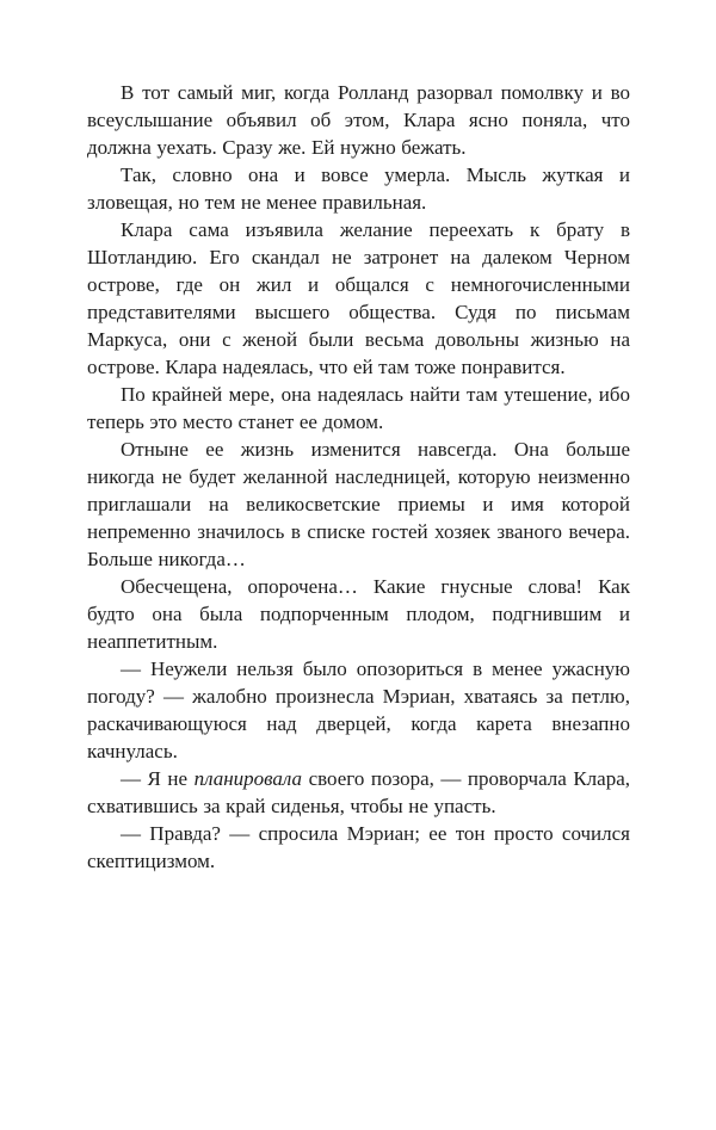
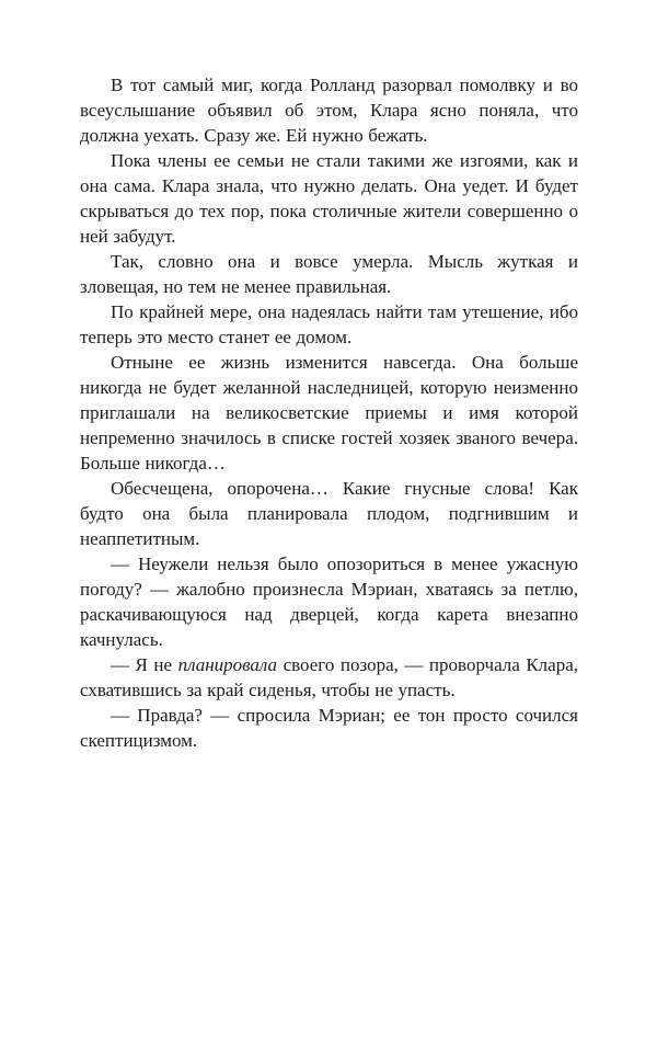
  В тот самый миг, когда Ролланд разорвал помолвку и во всеуслышание объявил об этом, Клара ясно поняла, что должна уехать. Сразу же. Ей нужно бежать.
+ Пока члены ее семьи не стали такими же изгоями, как и она сама. Клара знала, что нужно делать. Она уедет. И будет скрываться до тех пор, пока столичные жители совершенно о ней забудут.
  Так, словно она и вовсе умерла. Мысль жуткая и зловещая, но тем не менее правильная.
- Клара сама изъявила желание переехать к брату в Шотландию. Его скандал не затронет на далеком Черном острове, где он жил и общался с немногочисленными представителями высшего общества. Судя по письмам Маркуса, они с женой были весьма довольны жизнью на острове. Клара надеялась, что ей там тоже понравится.
  По крайней мере, она надеялась найти там утешение, ибо теперь это место станет ее домом.
  Отныне ее жизнь изменится навсегда. Она больше никогда не будет желанной наследницей, которую неизменно приглашали на великосветские приемы и имя которой непременно значилось в списке гостей хозяек званого вечера. Больше никогда…
- Обесчещена, опорочена… Какие гнусные слова! Как будто она была подпорченным плодом, подгнившим и неаппетитным.
+ Обесчещена, опорочена… Какие гнусные слова! Как будто она была планировала плодом, подгнившим и неаппетитным.
  — Неужели нельзя было опозориться в менее ужасную погоду? — жалобно произнесла Мэриан, хватаясь за петлю, раскачивающуюся над дверцей, когда карета внезапно качнулась.
  — Я не планировала своего позора, — проворчала Клара, схватившись за край сиденья, чтобы не упасть.
  — Правда? — спросила Мэриан; ее тон просто сочился скептицизмом.
